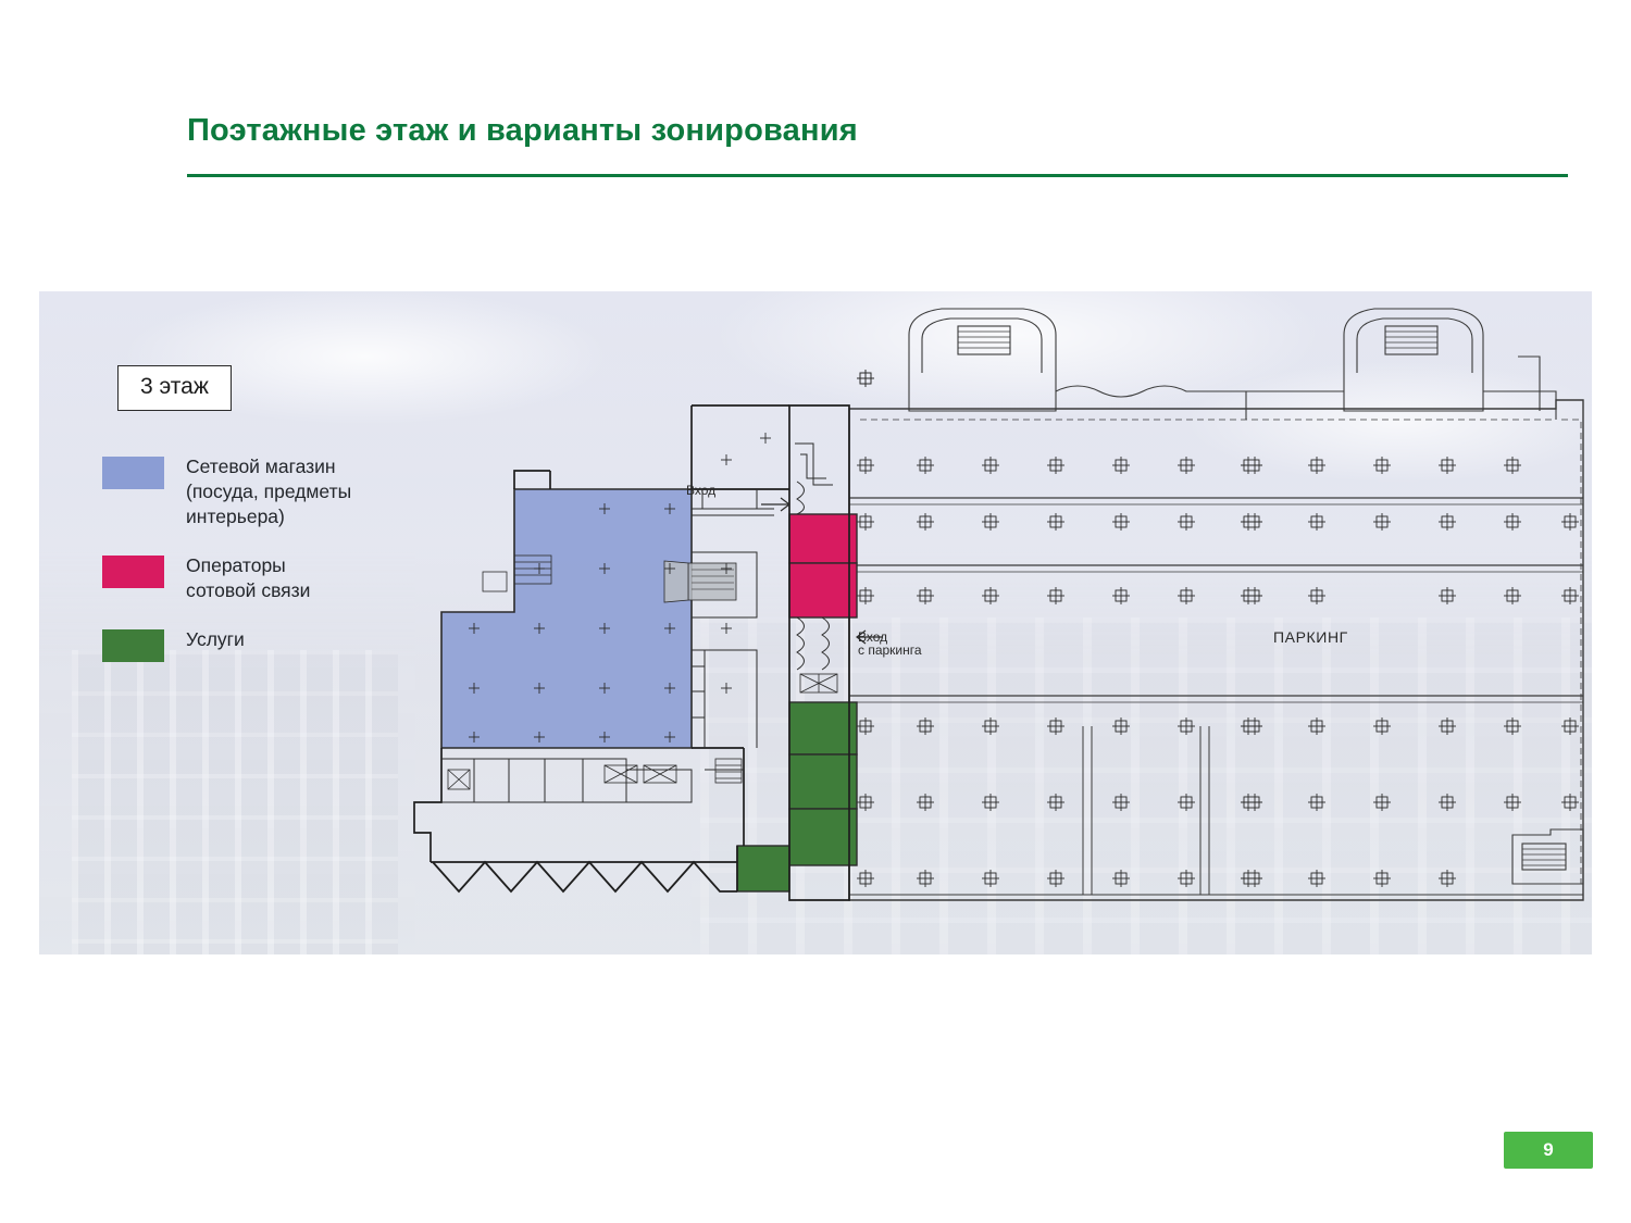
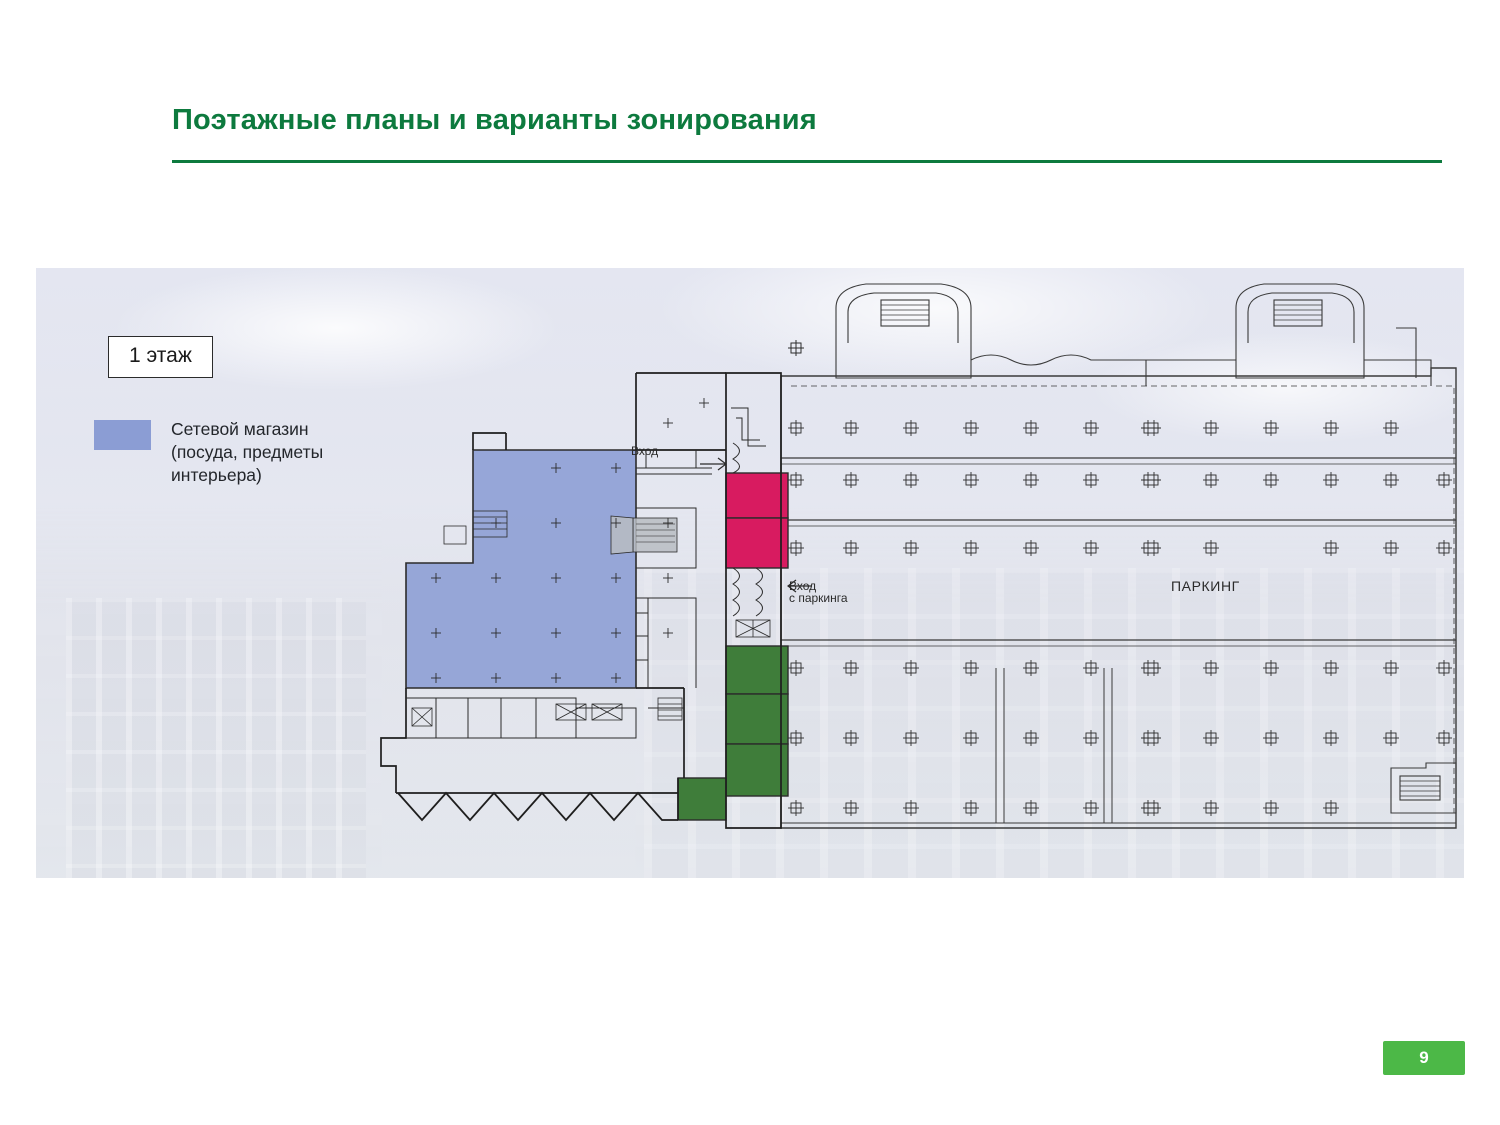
- Поэтажные этаж и варианты зонирования
+ Поэтажные планы и варианты зонирования
- 3 этаж
+ 1 этаж
  Сетевой магазин
  (посуда, предметы
  интерьера)
- Операторы
- сотовой связи
- Услуги
  Вход
  Вход
  с паркинга
  ПАРКИНГ
  9
